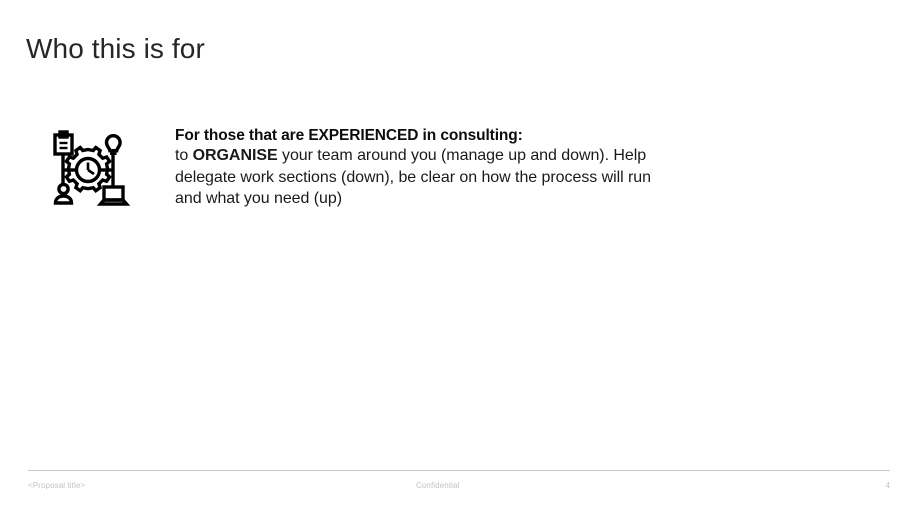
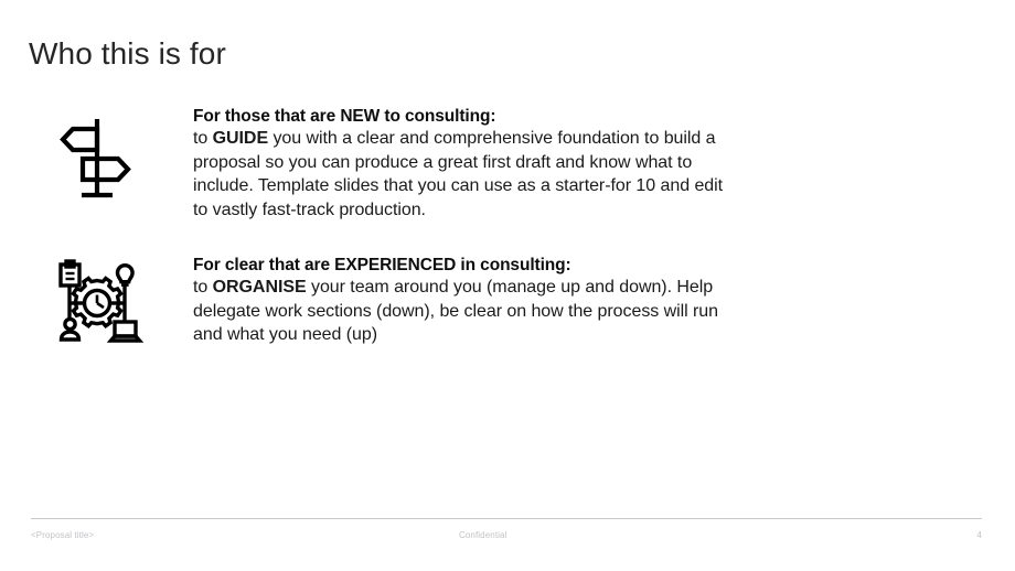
  Who this is for
+ For those that are NEW to consulting:
+ to GUIDE you with a clear and comprehensive foundation to build a proposal so you can produce a great first draft and know what to include. Template slides that you can use as a starter-for 10 and edit to vastly fast-track production.
- For those that are EXPERIENCED in consulting:
+ For clear that are EXPERIENCED in consulting:
  to ORGANISE your team around you (manage up and down). Help delegate work sections (down), be clear on how the process will run and what you need (up)
  <Proposal title>
  Confidential
  4
